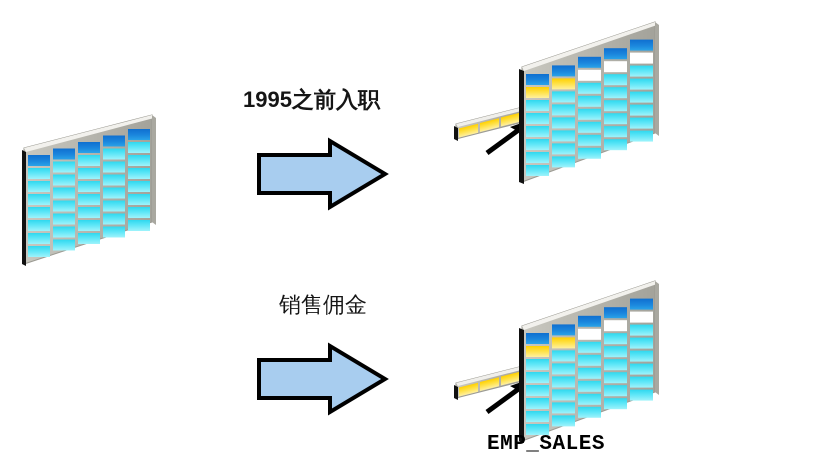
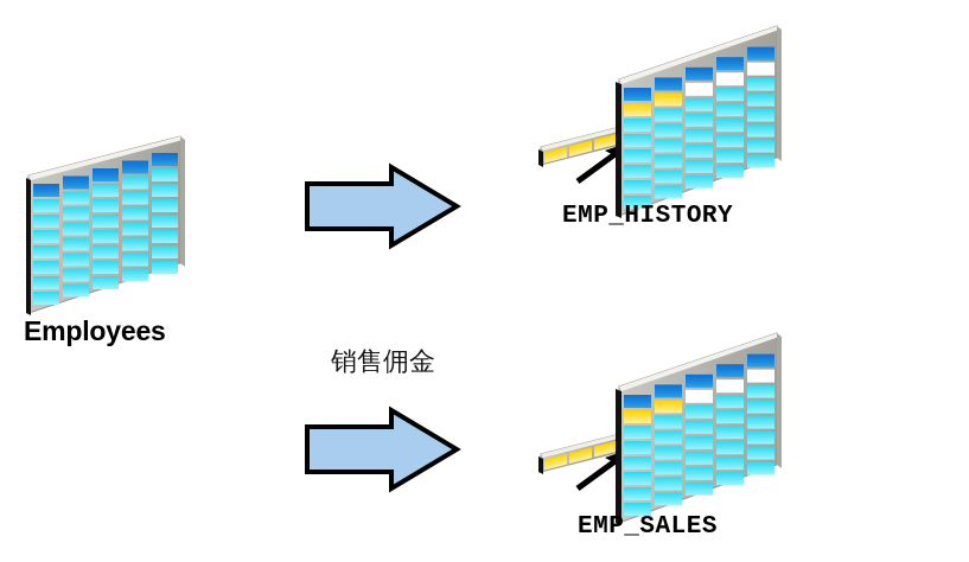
+ Employees
+ EMP_HISTORY
  EMP_SALES
- 1995之前入职
  销售佣金
